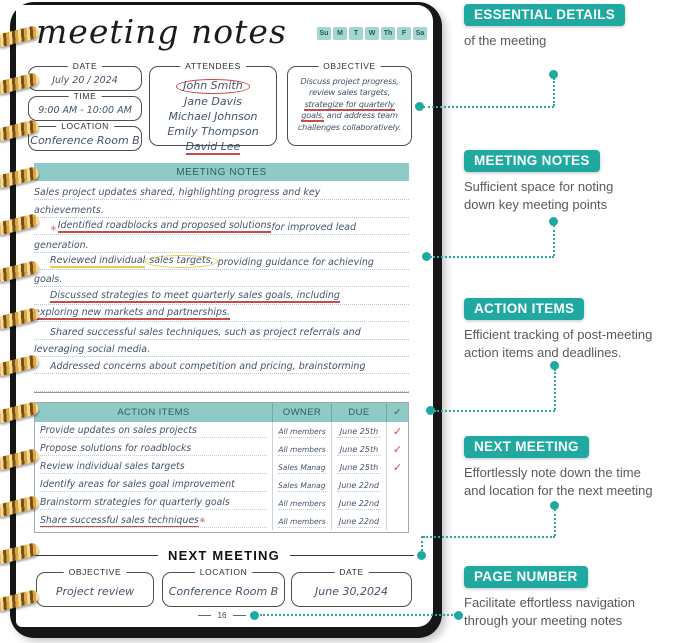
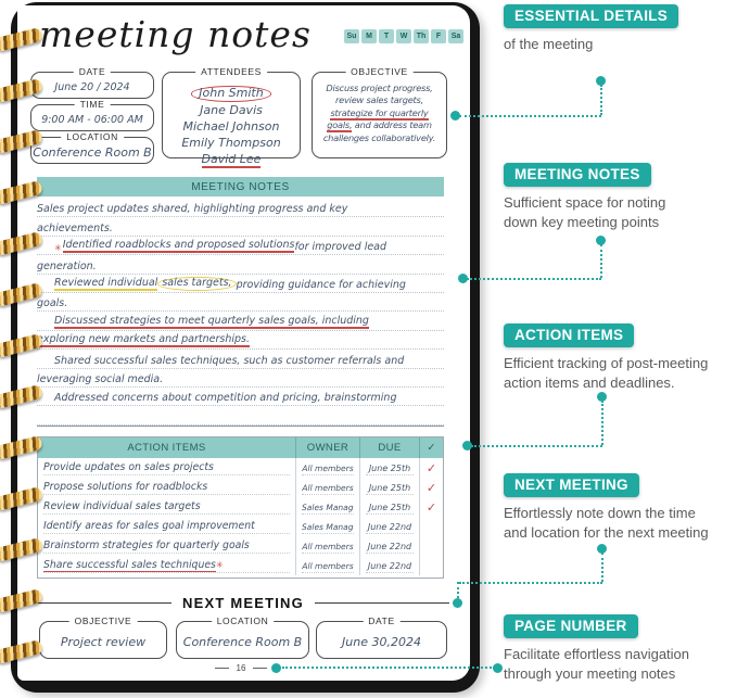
  meeting notes
  DATE
- July 20 / 2024
+ June 20 / 2024
  TIME
- 9:00 AM - 10:00 AM
+ 9:00 AM - 06:00 AM
  LOCATION
  Conference Room B
  ATTENDEES
  John Smith
  Jane Davis
  Michael Johnson
  Emily Thompson
  David Lee
  OBJECTIVE
  Discuss project progress, review sales targets, strategize for quarterly goals, and address team challenges collaboratively.
  MEETING NOTES
  Sales project updates shared, highlighting progress and key
  achievements.
  ✳
  Identified roadblocks and proposed solutions
  for improved lead
  generation.
  Reviewed individual
  sales targets,
  providing guidance for achieving
  goals.
  Discussed strategies to meet quarterly sales goals, including
  xploring new markets and partnerships.
- Shared successful sales techniques, such as project referrals and
+ Shared successful sales techniques, such as customer referrals and
  leveraging social media.
  Addressed concerns about competition and pricing, brainstorming
  ACTION ITEMS
  OWNER
  DUE
  ✓
  Provide updates on sales projects
  All members
  June 25th
  ✓
  Propose solutions for roadblocks
  All members
  June 25th
  ✓
  Review individual sales targets
  Sales Manag
  June 25th
  ✓
  Identify areas for sales goal improvement
  Sales Manag
  June 22nd
  Brainstorm strategies for quarterly goals
  All members
  June 22nd
  Share successful sales techniques✳
  All members
  June 22nd
  NEXT MEETING
  OBJECTIVE
  Project review
  LOCATION
  Conference Room B
  DATE
  June 30,2024
  16
  ESSENTIAL DETAILS
  of the meeting
  MEETING NOTES
  Sufficient space for noting
  down key meeting points
  ACTION ITEMS
  Efficient tracking of post-meeting
  action items and deadlines.
  NEXT MEETING
  Effortlessly note down the time
  and location for the next meeting
  PAGE NUMBER
  Facilitate effortless navigation
  through your meeting notes
